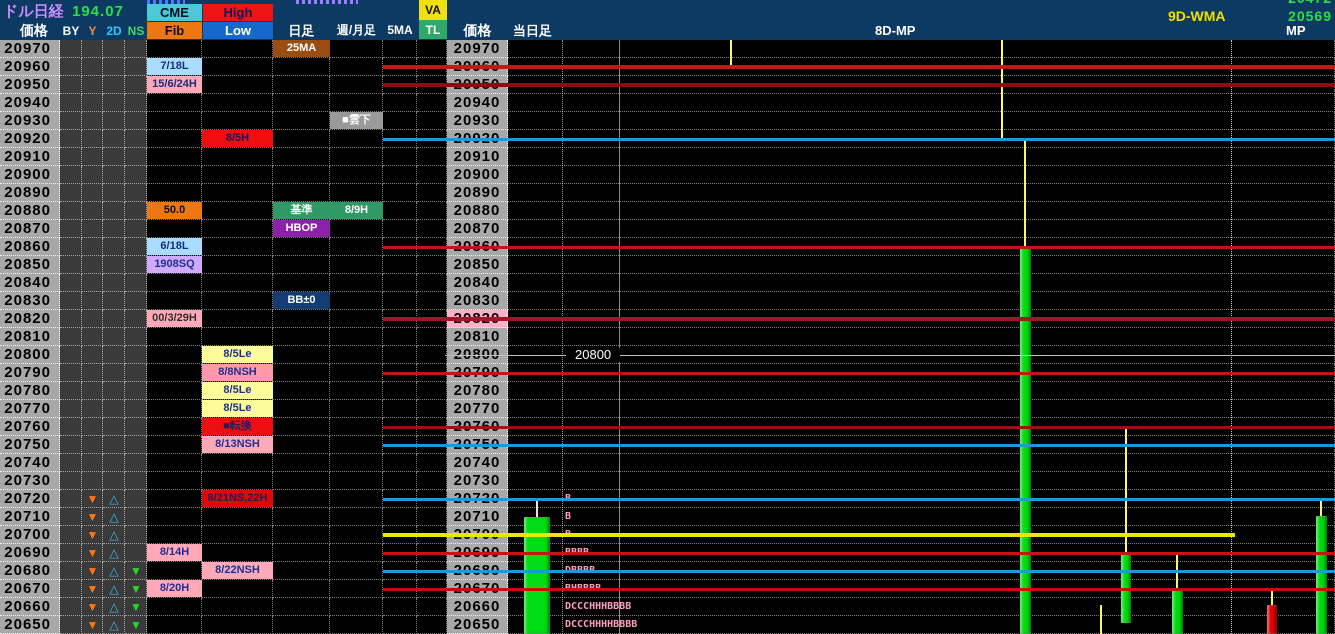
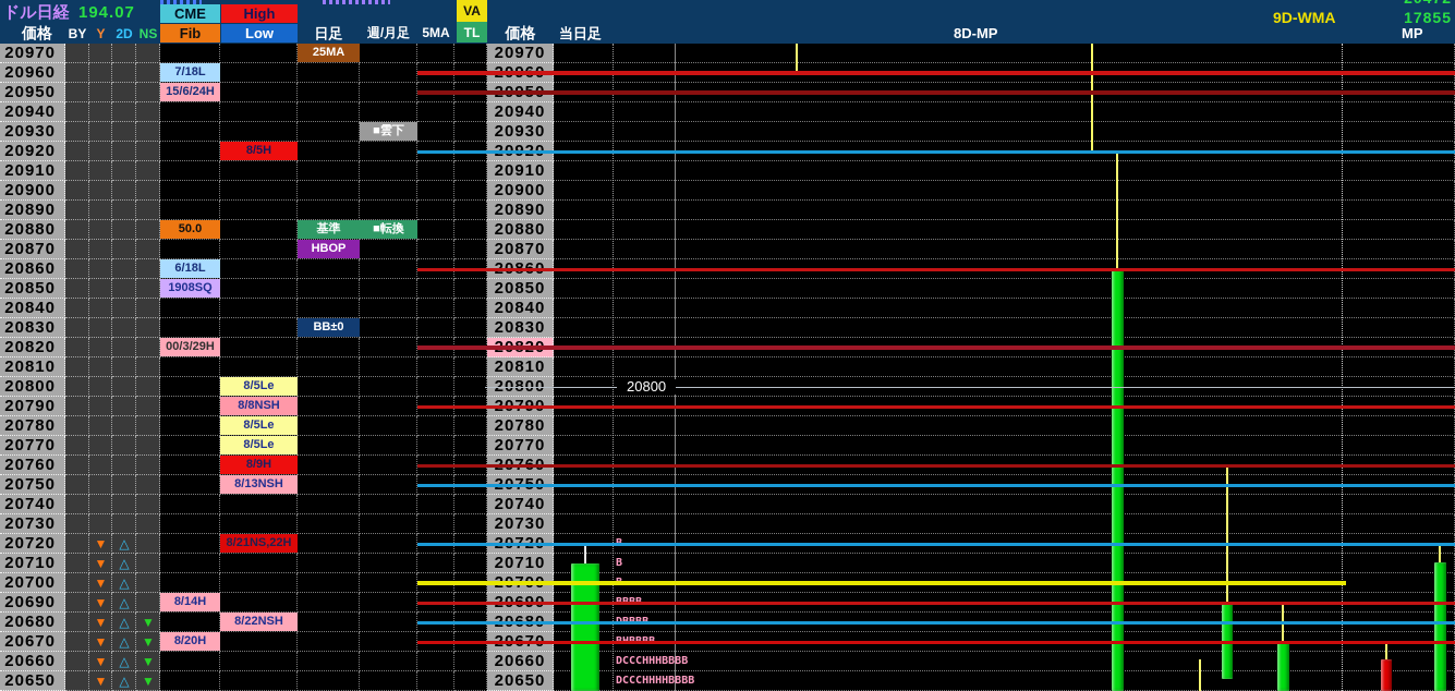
  ドル日経
  194.07
  価格
  BY
  Y
  2D
  NS
  CME
  Fib
  High
  Low
  日足
  週/月足
  5MA
  VA
  TL
  価格
  当日足
  8D-MP
  9D-WMA
- 20569
+ 17855
  MP
  20970
  20970
  20960
  20950
  20940
  20940
  20930
  20930
  20920
  20910
  20910
  20900
  20900
  20890
  20890
  20880
  20880
  20870
  20870
  20860
  20850
  20850
  20840
  20840
  20830
  20830
  20820
  20810
  20810
  20800
  20790
  20780
  20780
  20770
  20770
  20760
  20750
  20740
  20740
  20730
  20730
  20720
  20710
  20710
  20700
  20690
  20680
  20670
  20660
  20660
  20650
  20650
  25MA
  7/18L
  15/6/24H
  ■雲下
  8/5H
  50.0
  基準
- 8/9H
+ ■転換
  HBOP
  6/18L
  1908SQ
  BB±0
  00/3/29H
  8/5Le
  8/8NSH
  8/5Le
  8/5Le
- ■転換
+ 8/9H
  8/13NSH
  8/21NS,22H
  8/14H
  8/22NSH
  8/20H
  ▼
  ▼
  ▼
  ▼
  ▼
  ▼
  ▼
  ▼
  △
  △
  △
  △
  △
  △
  △
  △
  ▼
  ▼
  ▼
  ▼
  B
  DCCCHHHBBBB
  DCCCHHHHBBBB
  20800
